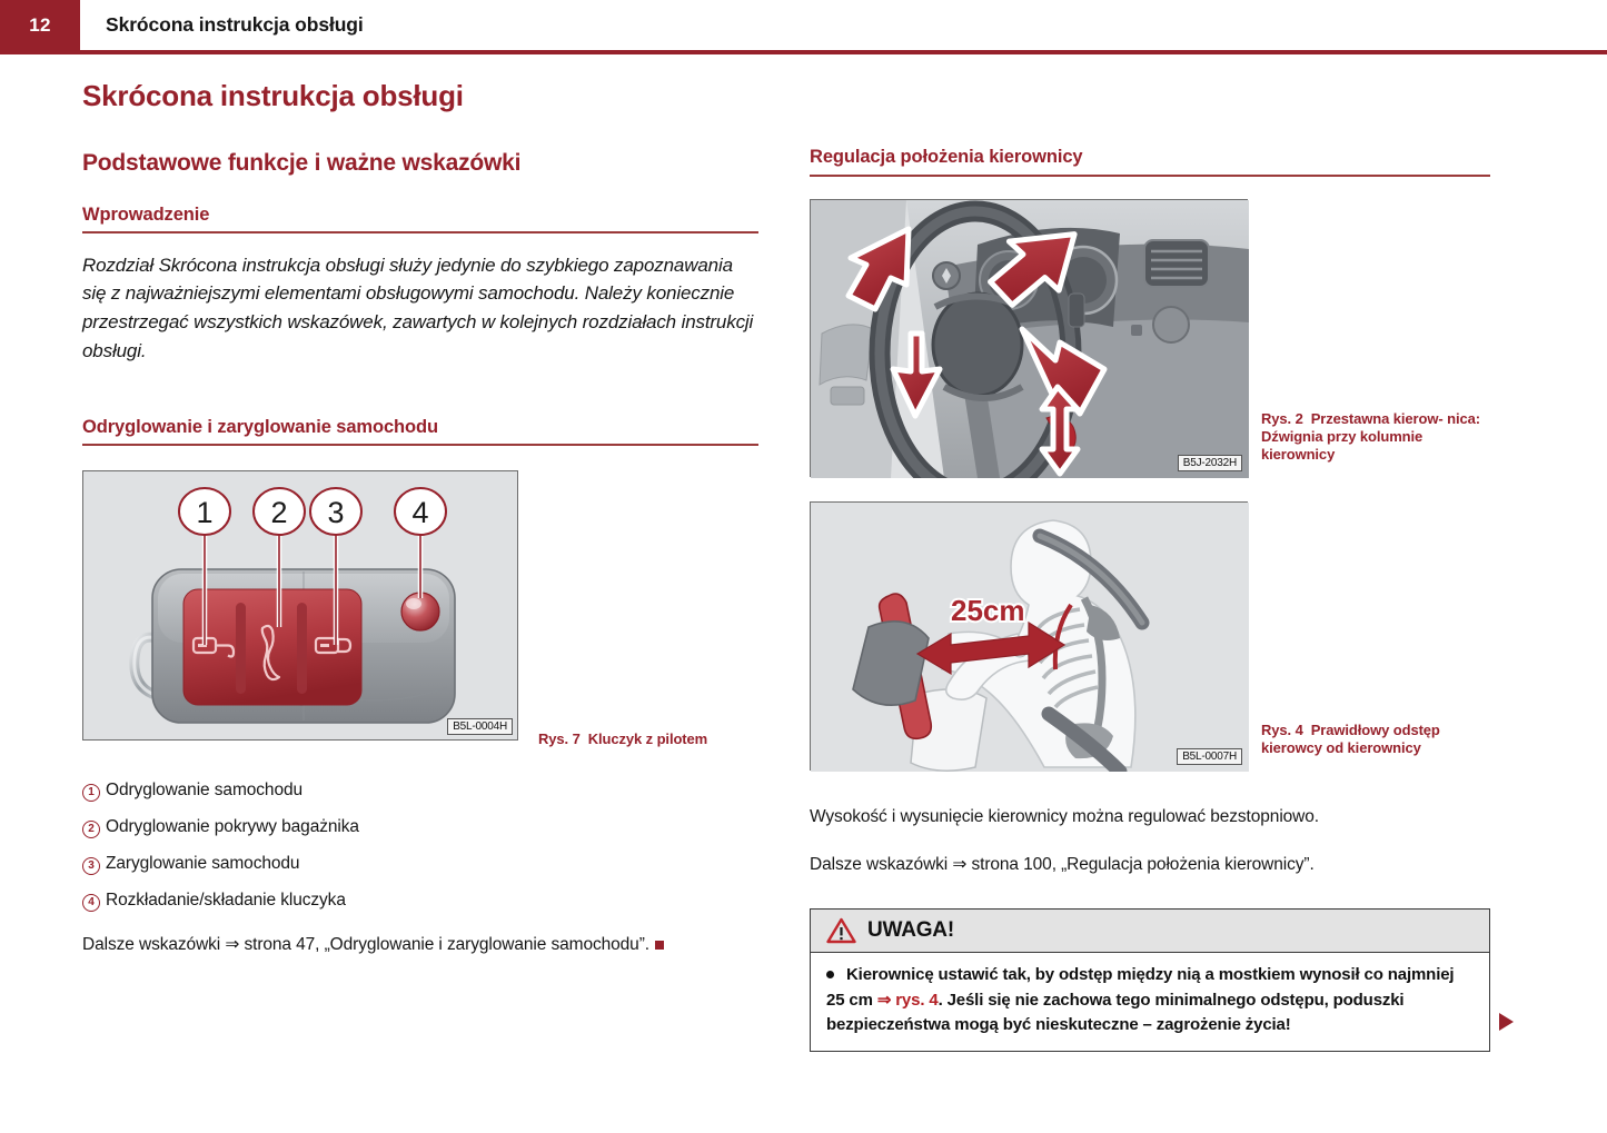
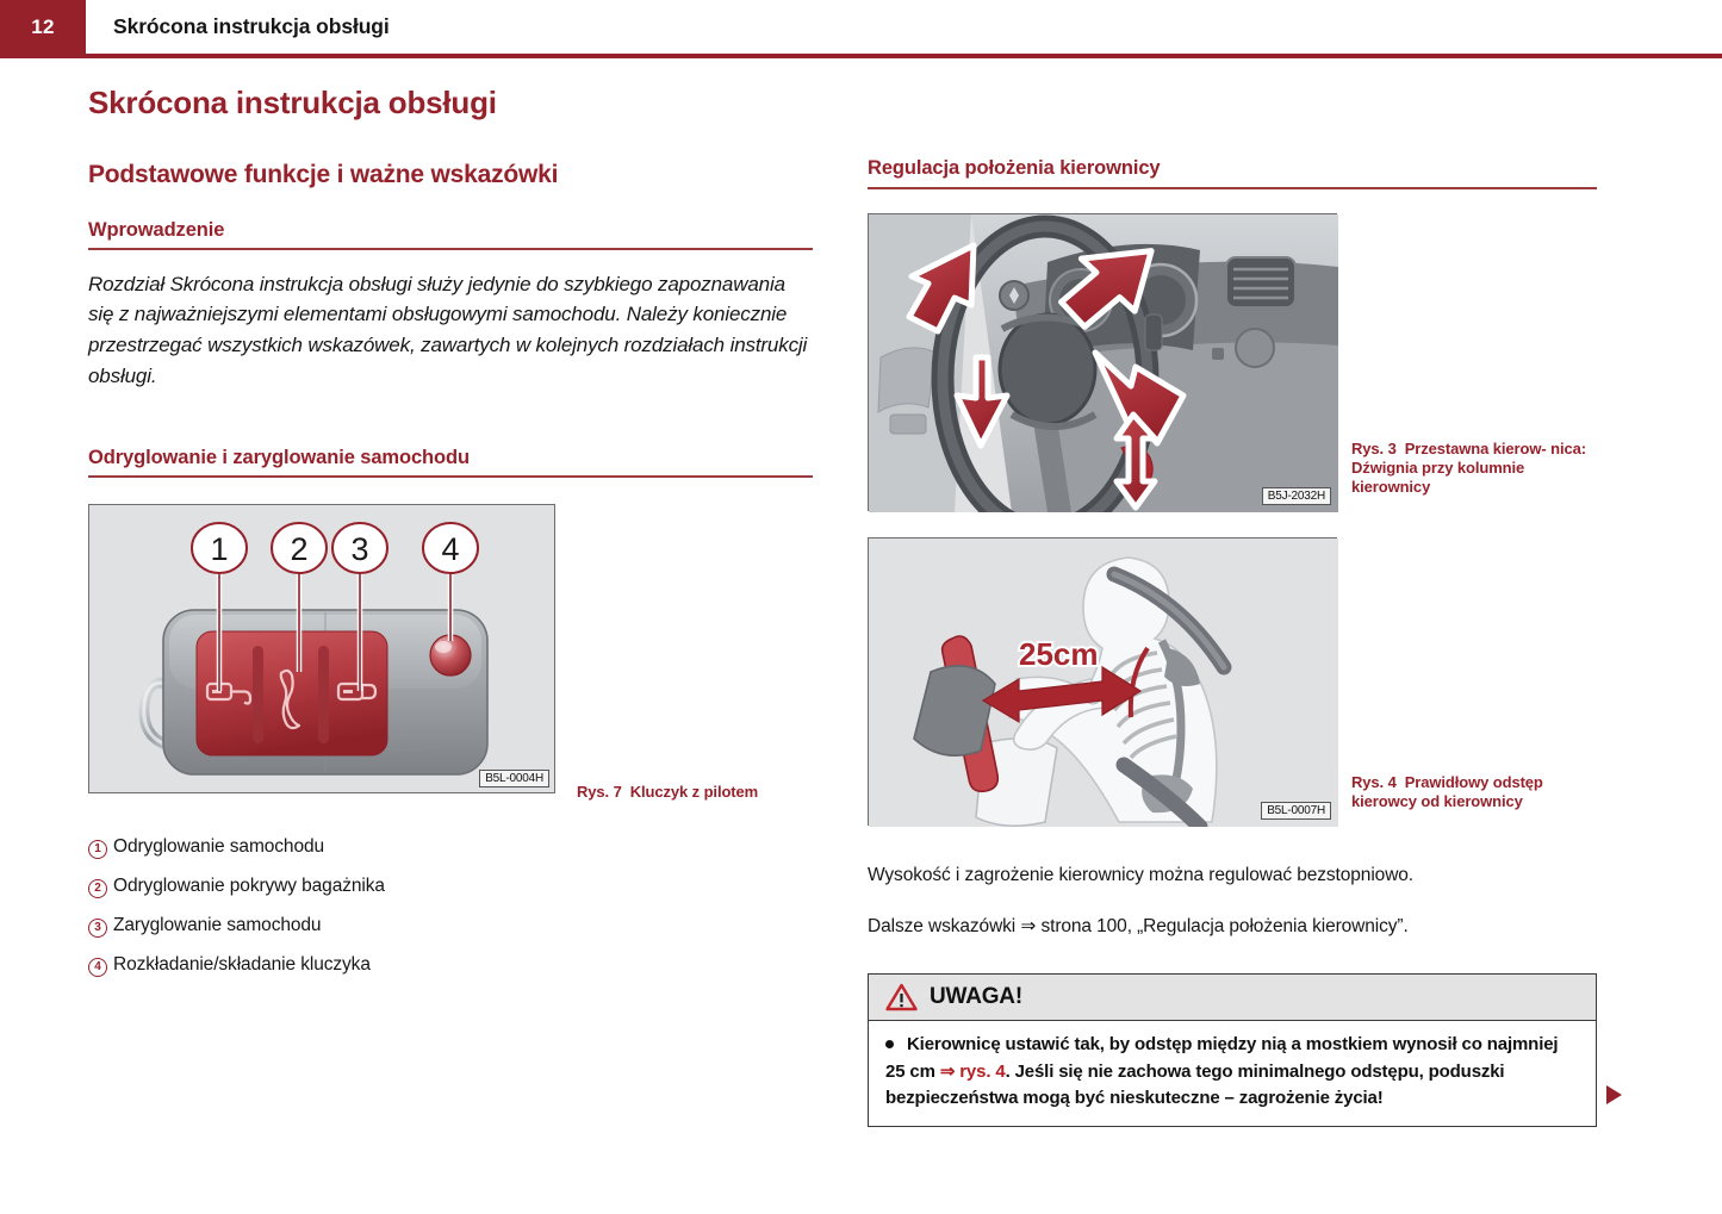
  12
  Skrócona instrukcja obsługi
  Skrócona instrukcja obsługi
  Podstawowe funkcje i ważne wskazówki
  Wprowadzenie
  Rozdział Skrócona instrukcja obsługi służy jedynie do szybkiego zapoznawania się z najważniejszymi elementami obsługowymi samochodu. Należy koniecznie przestrzegać wszystkich wskazówek, zawartych w kolejnych rozdziałach instrukcji obsługi.
  Odryglowanie i zaryglowanie samochodu
  1
  2
  3
  4
  B5L-0004H
  Rys. 7 Kluczyk z pilotem
  1
  Odryglowanie samochodu
  2
  Odryglowanie pokrywy bagażnika
  3
  Zaryglowanie samochodu
  4
  Rozkładanie/składanie kluczyka
- Dalsze wskazówki ⇒ strona 47, „Odryglowanie i zaryglowanie samochodu”.
  Regulacja położenia kierownicy
  B5J-2032H
- Rys. 2 Przestawna kierow- nica: Dźwignia przy kolumnie kierownicy
+ Rys. 3 Przestawna kierow- nica: Dźwignia przy kolumnie kierownicy
  25cm
  B5L-0007H
  Rys. 4 Prawidłowy odstęp kierowcy od kierownicy
- Wysokość i wysunięcie kierownicy można regulować bezstopniowo.
+ Wysokość i zagrożenie kierownicy można regulować bezstopniowo.
  Dalsze wskazówki ⇒ strona 100, „Regulacja położenia kierownicy”.
  UWAGA!
  Kierownicę ustawić tak, by odstęp między nią a mostkiem wynosił co najmniej 25 cm ⇒ rys. 4. Jeśli się nie zachowa tego minimalnego odstępu, poduszki bezpieczeństwa mogą być nieskuteczne – zagrożenie życia!
